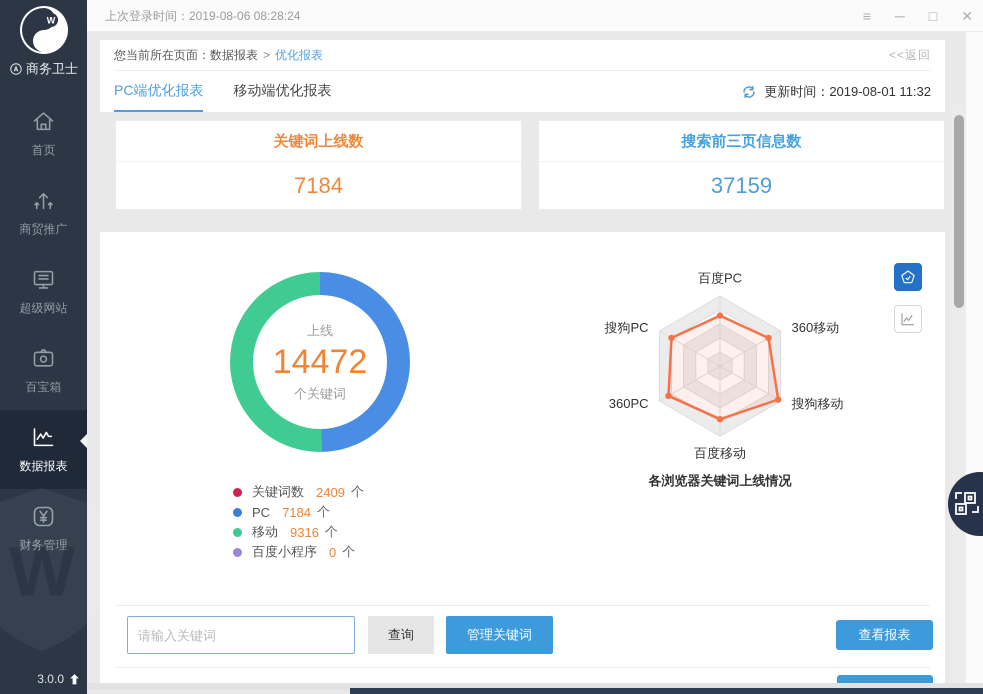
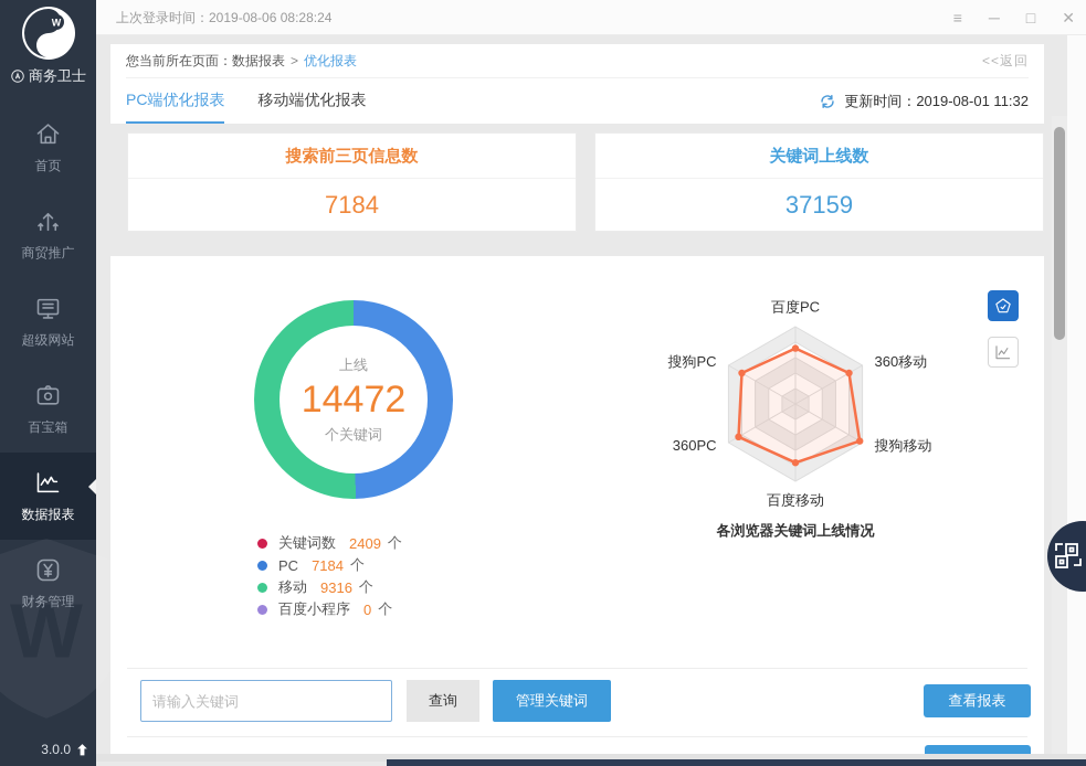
  W
  商务卫士
  首页
  商贸推广
  超级网站
  百宝箱
  数据报表
  财务管理
  W
  3.0.0
  上次登录时间：2019-08-06 08:28:24
  ≡
  ─
  □
  ✕
  您当前所在页面：
  数据报表
  >
  优化报表
  <<返回
  PC端优化报表
  移动端优化报表
  更新时间：2019-08-01 11:32
- 关键词上线数
+ 搜索前三页信息数
  7184
- 搜索前三页信息数
+ 关键词上线数
  37159
  上线
  14472
  个关键词
  关键词数
  2409
  个
  PC
  7184
  个
  移动
  9316
  个
  百度小程序
  0
  个
  百度PC
  360移动
  搜狗移动
  百度移动
  360PC
  搜狗PC
  各浏览器关键词上线情况
  请输入关键词
  查询
  管理关键词
  查看报表
